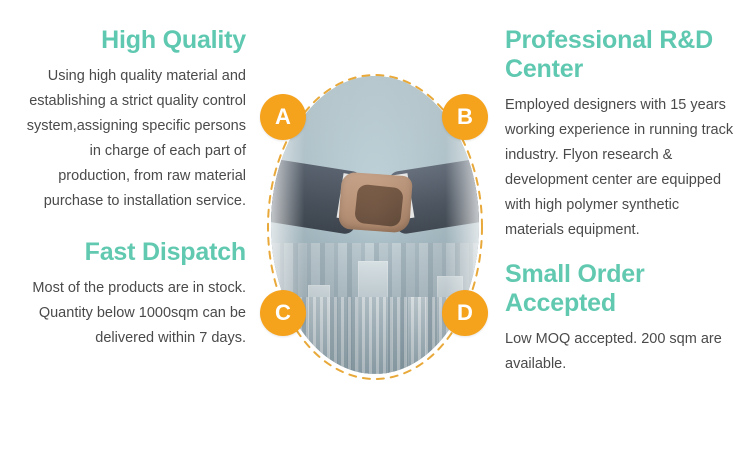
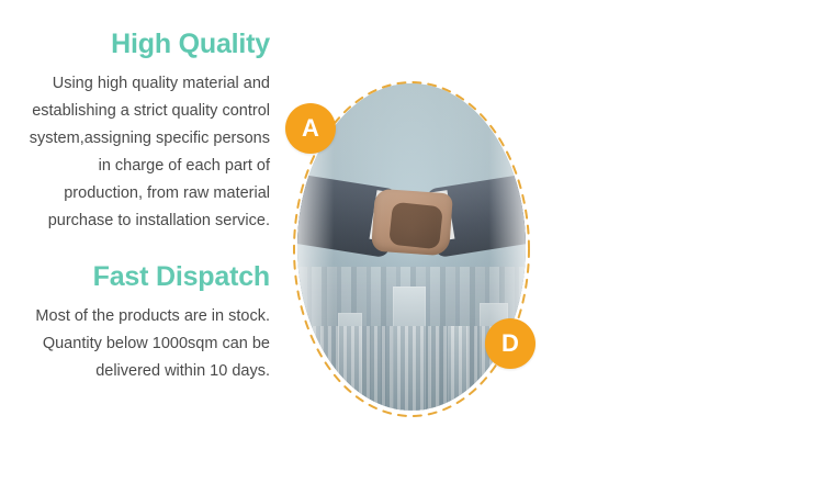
  High Quality
  Using high quality material and establishing a strict quality control system,assigning specific persons in charge of each part of production, from raw material purchase to installation service.
  Fast Dispatch
- Most of the products are in stock. Quantity below 1000sqm can be delivered within 7 days.
+ Most of the products are in stock. Quantity below 1000sqm can be delivered within 10 days.
- Professional R&D Center
- Employed designers with 15 years working experience in running track industry. Flyon research & development center are equipped with high polymer synthetic materials equipment.
- Small Order Accepted
- Low MOQ accepted. 200 sqm are available.
  A
- B
- C
  D
